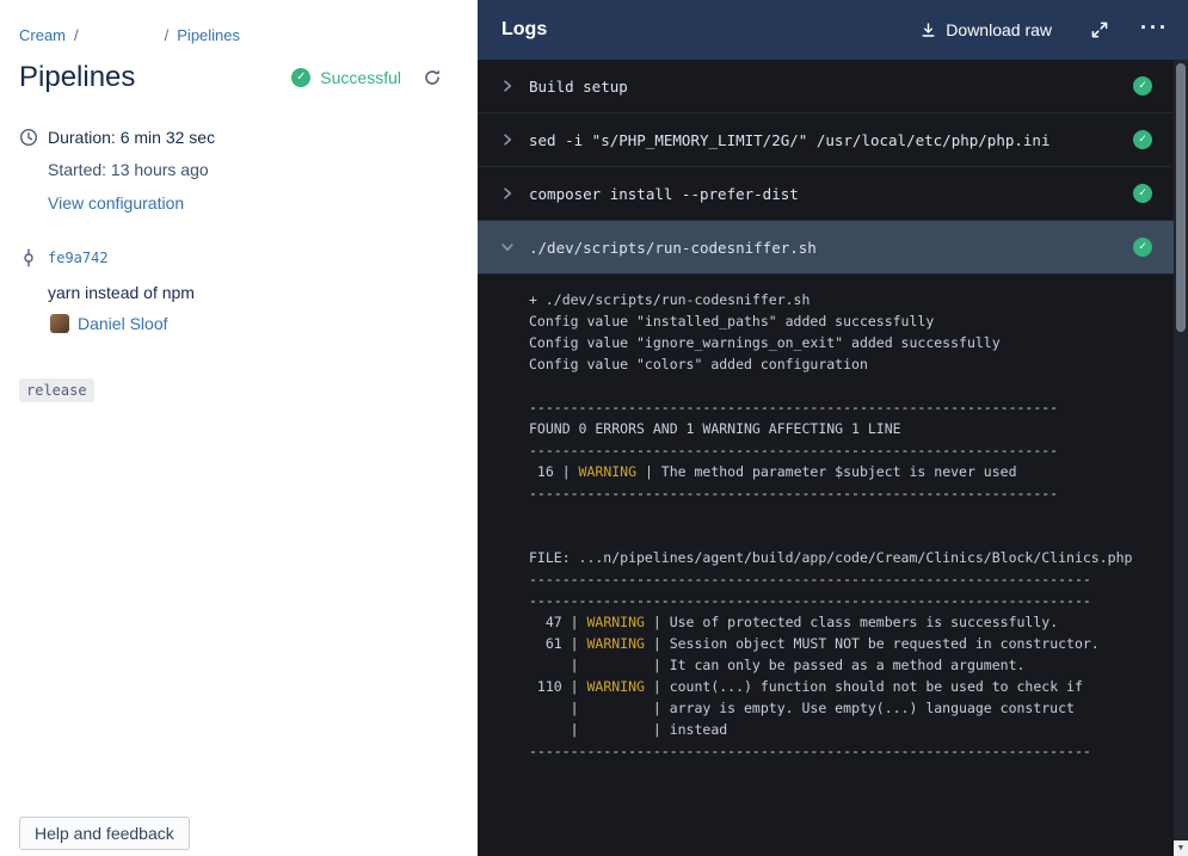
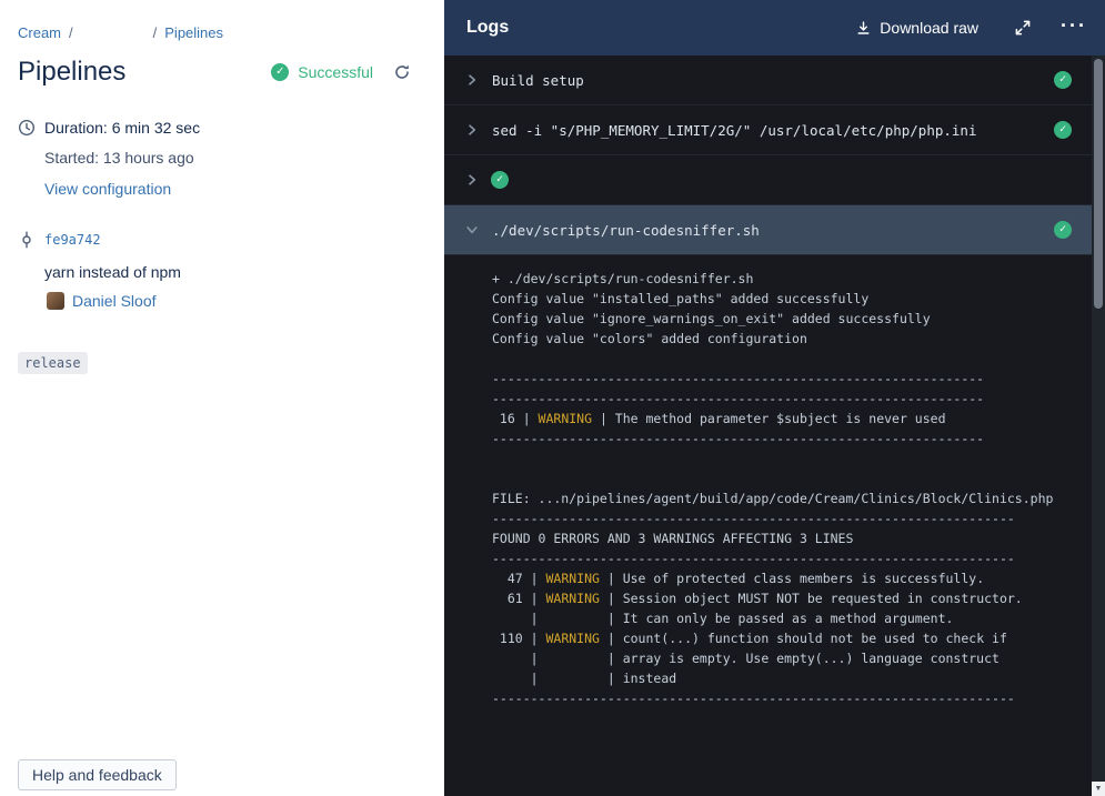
  Cream / / Pipelines
  Pipelines
  ✓
  Successful
  Duration: 6 min 32 sec
  Started: 13 hours ago
  View configuration
  fe9a742
  yarn instead of npm
  Daniel Sloof
  release
  Help and feedback
  Logs
  Download raw
  ···
  Build setup
  ✓
  sed -i "s/PHP_MEMORY_LIMIT/2G/" /usr/local/etc/php/php.ini
  ✓
- composer install --prefer-dist
  ✓
  ./dev/scripts/run-codesniffer.sh
  ✓
  + ./dev/scripts/run-codesniffer.sh
  Config value "installed_paths" added successfully
  Config value "ignore_warnings_on_exit" added successfully
  Config value "colors" added configuration
  ----------------------------------------------------------------
- FOUND 0 ERRORS AND 1 WARNING AFFECTING 1 LINE
  ----------------------------------------------------------------
  16 | WARNING | The method parameter $subject is never used
  ----------------------------------------------------------------
  FILE: ...n/pipelines/agent/build/app/code/Cream/Clinics/Block/Clinics.php
  --------------------------------------------------------------------
+ FOUND 0 ERRORS AND 3 WARNINGS AFFECTING 3 LINES
  --------------------------------------------------------------------
  47 | WARNING | Use of protected class members is successfully.
  61 | WARNING | Session object MUST NOT be requested in constructor.
  | | It can only be passed as a method argument.
  110 | WARNING | count(...) function should not be used to check if
  | | array is empty. Use empty(...) language construct
  | | instead
  --------------------------------------------------------------------
